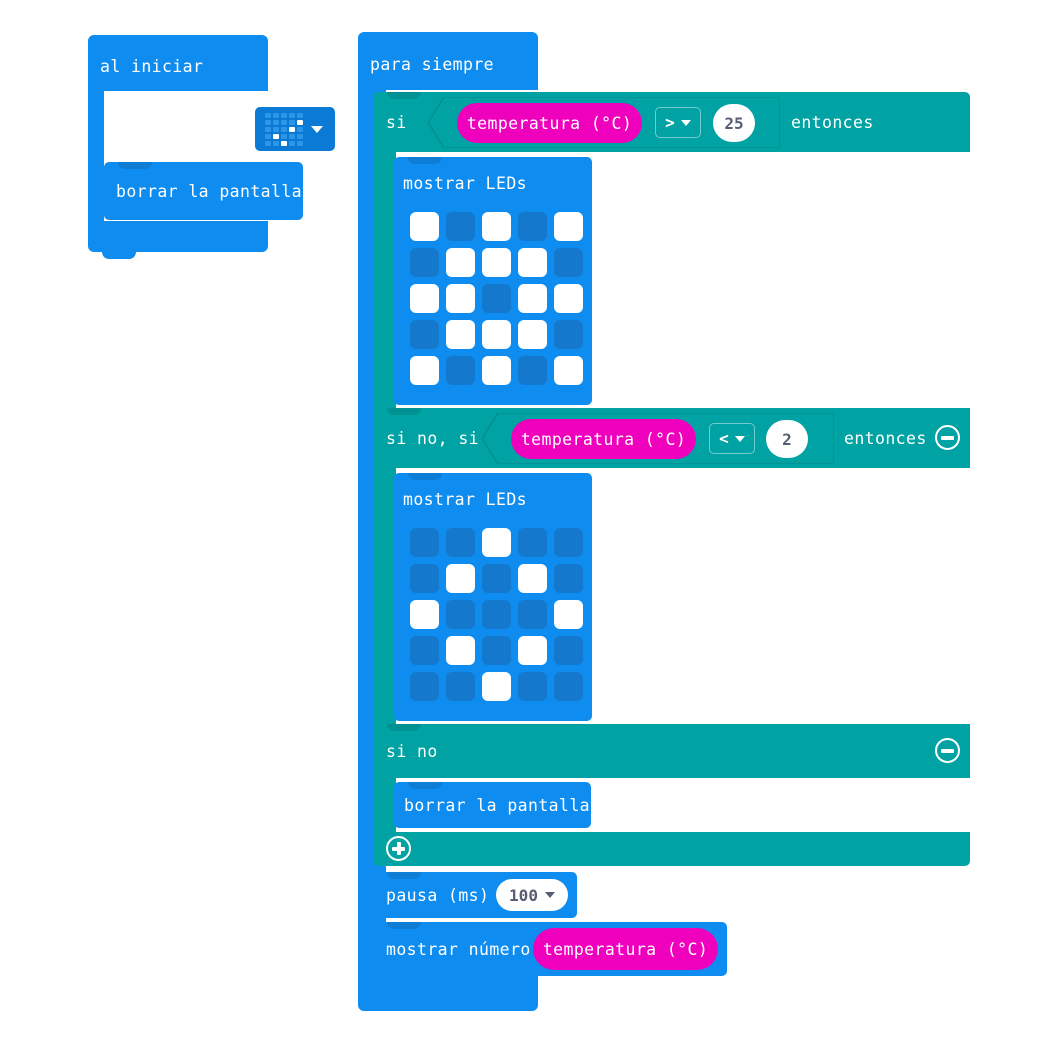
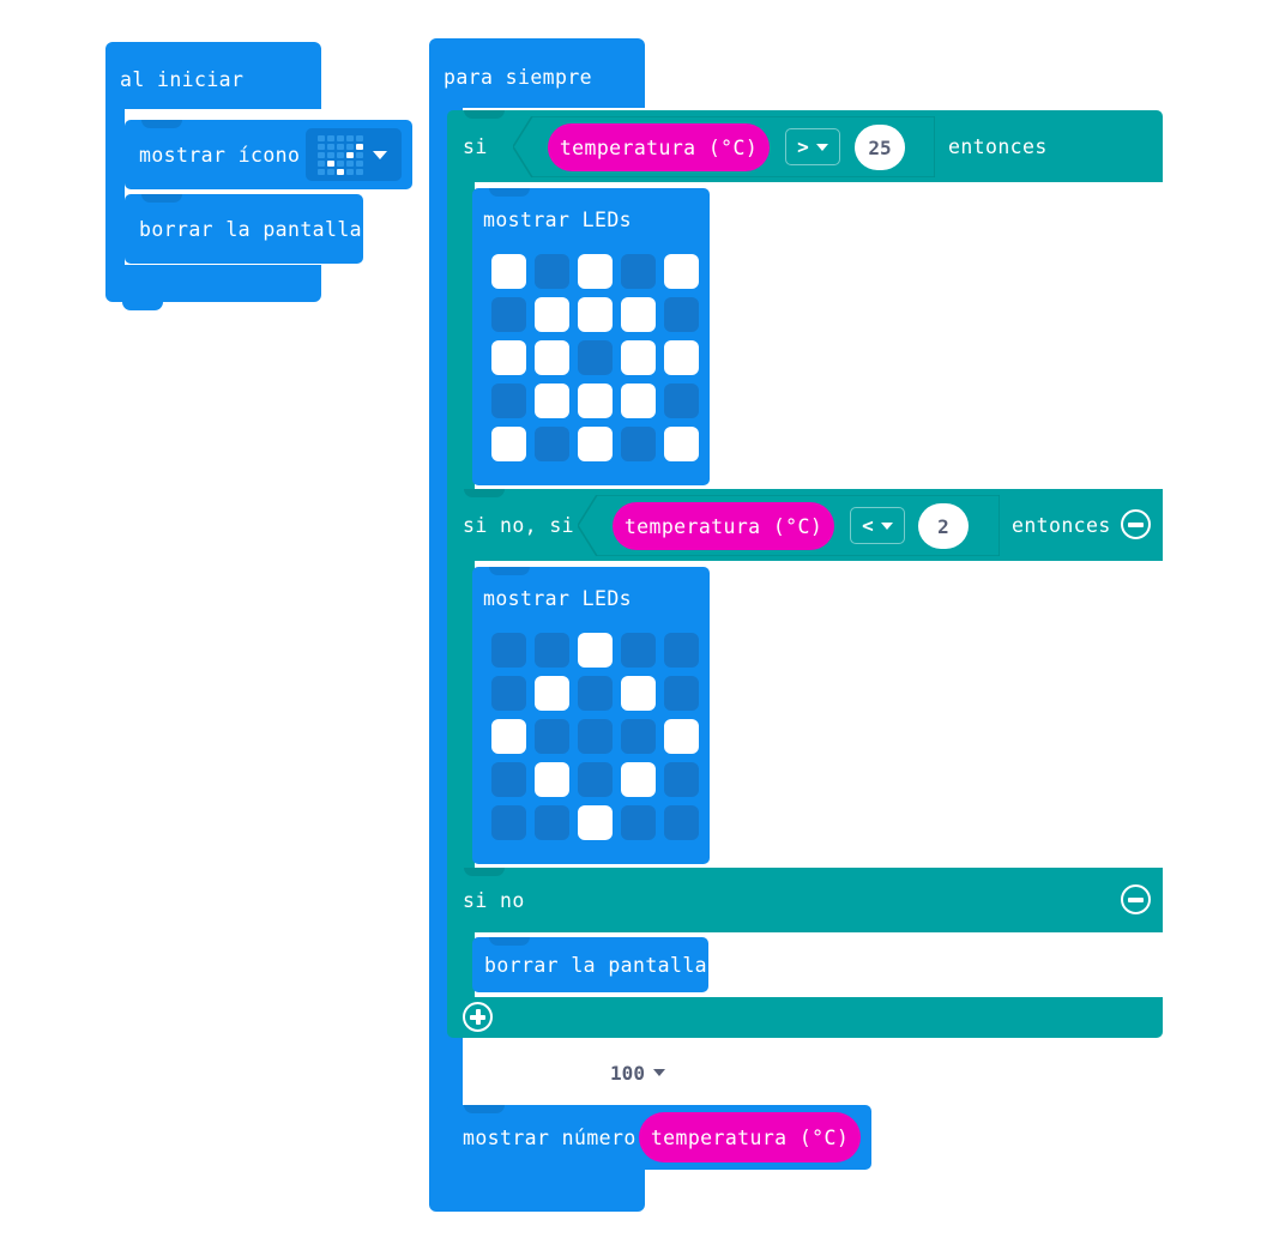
  al iniciar
+ mostrar ícono
  borrar la pantalla
  para siempre
  si
  temperatura (°C)
  >
  25
  entonces
  mostrar LEDs
  si no, si
  temperatura (°C)
  <
  2
  entonces
  mostrar LEDs
  si no
  borrar la pantalla
- pausa (ms)
  100
  mostrar número
  temperatura (°C)
